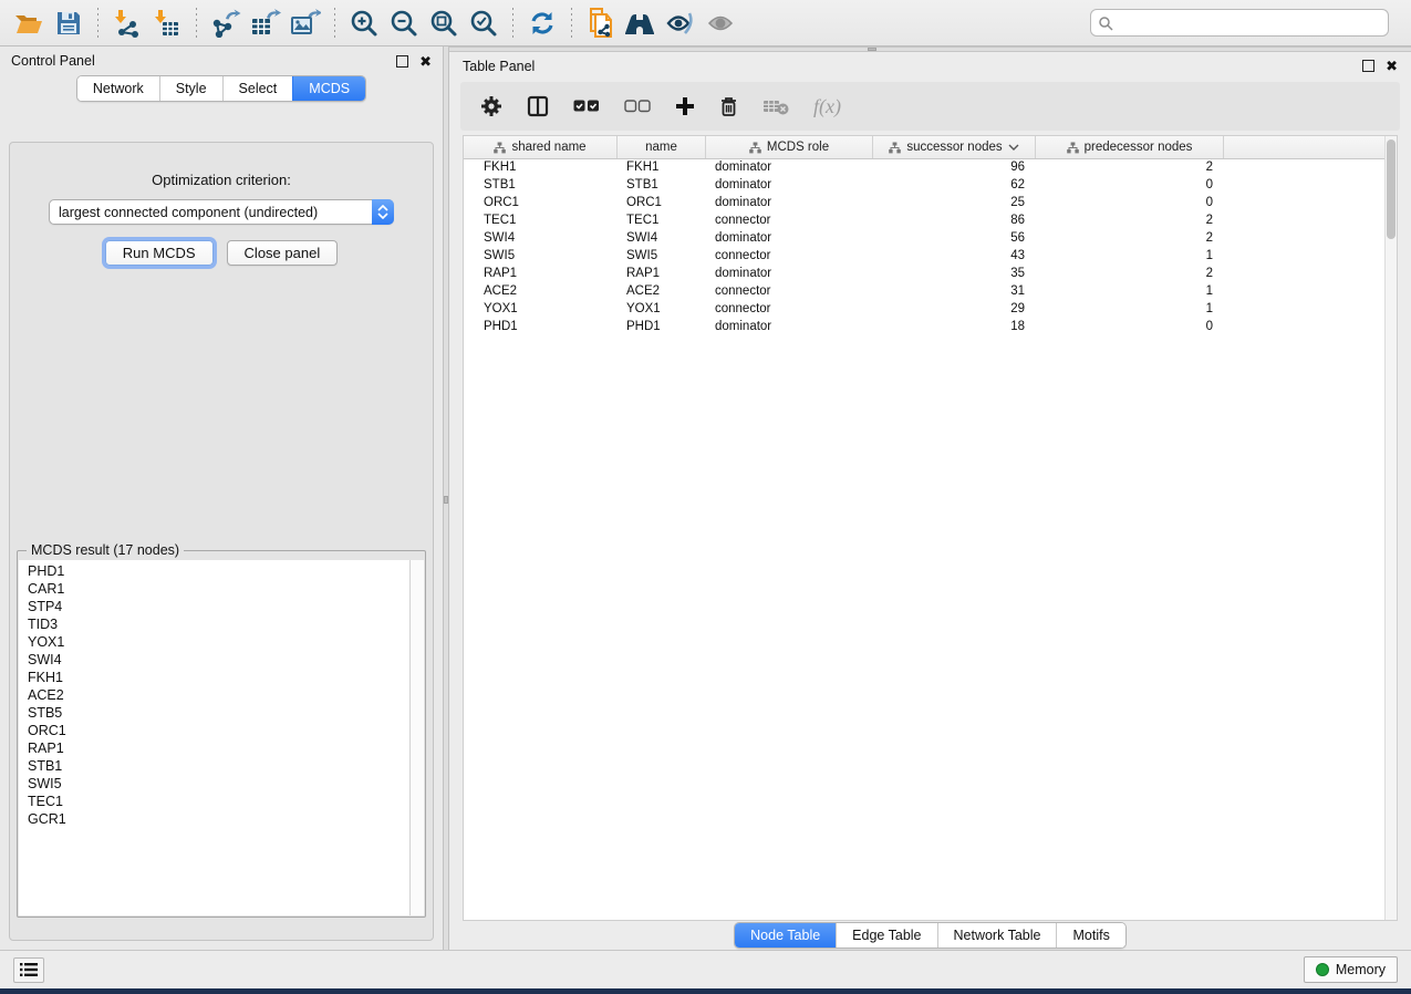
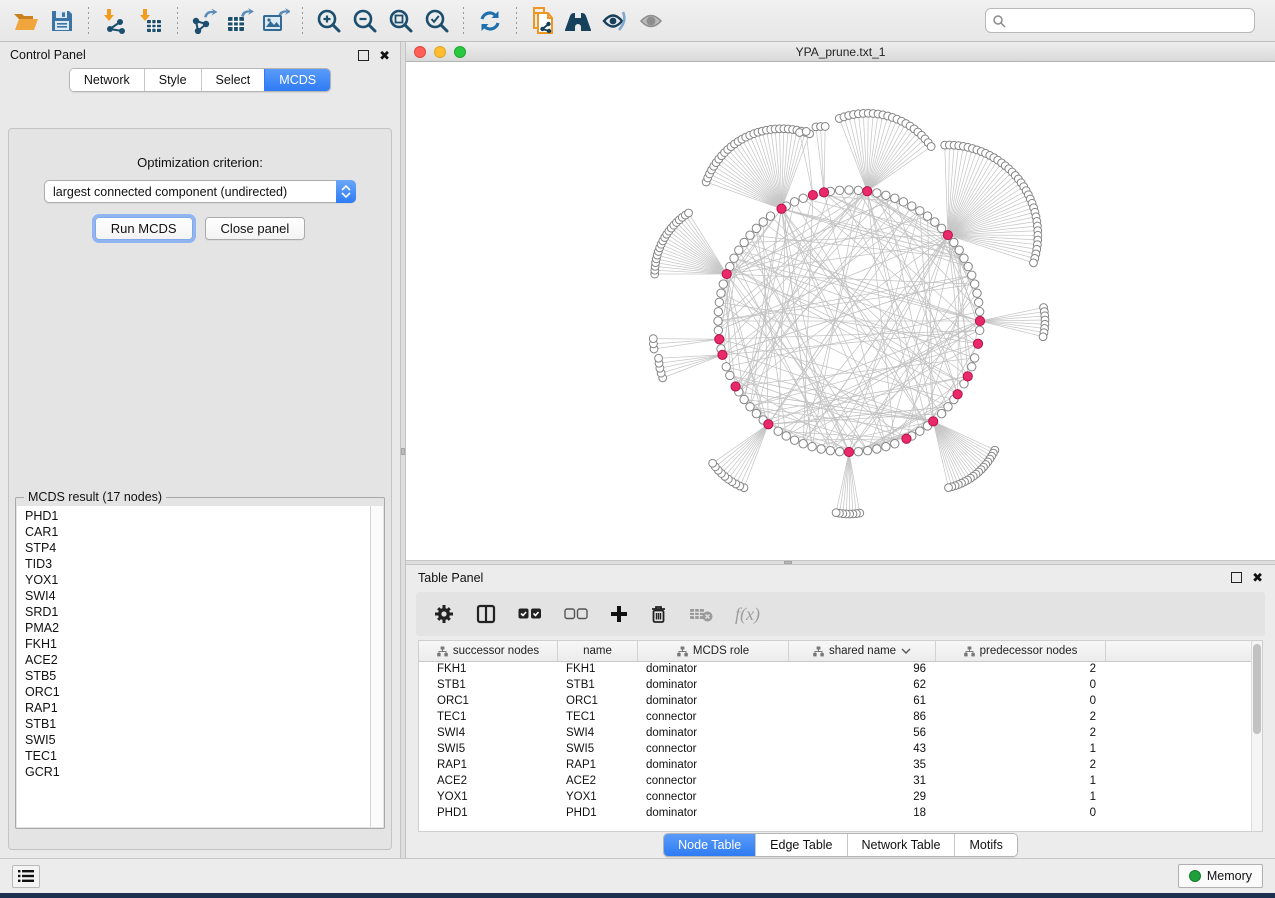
  Control Panel
  ✖
  Network
  Style
  Select
  MCDS
  Optimization criterion:
  largest connected component (undirected)
  Run MCDS
  Close panel
  MCDS result (17 nodes)
  PHD1
  CAR1
  STP4
  TID3
  YOX1
  SWI4
+ SRD1
+ PMA2
  FKH1
  ACE2
  STB5
  ORC1
  RAP1
  STB1
  SWI5
  TEC1
  GCR1
+ YPA_prune.txt_1
  Table Panel
  ✖
  f(x)
- shared name
+ successor nodes
  name
  MCDS role
- successor nodes
+ shared name
  predecessor nodes
  FKH1
  FKH1
  dominator
  96
  2
  STB1
  STB1
  dominator
  62
  0
  ORC1
  ORC1
  dominator
- 25
+ 61
  0
  TEC1
  TEC1
  connector
  86
  2
  SWI4
  SWI4
  dominator
  56
  2
  SWI5
  SWI5
  connector
  43
  1
  RAP1
  RAP1
  dominator
  35
  2
  ACE2
  ACE2
  connector
  31
  1
  YOX1
  YOX1
  connector
  29
  1
  PHD1
  PHD1
  dominator
  18
  0
  Node Table
  Edge Table
  Network Table
  Motifs
  Memory
